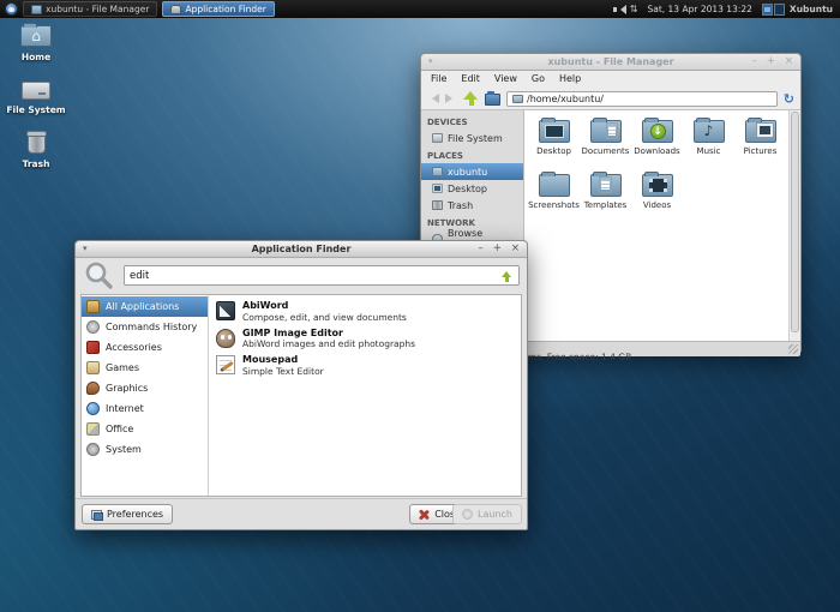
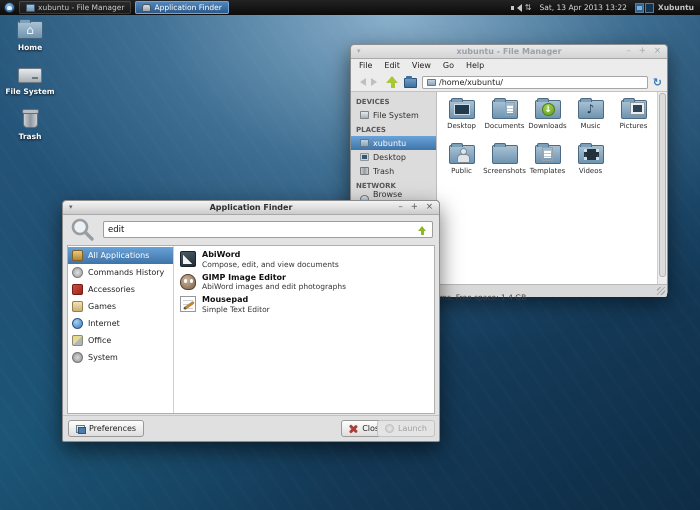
  xubuntu - File Manager
  Application Finder
  ⇅
  Sat, 13 Apr 2013 13:22
  Xubuntu
  Home
  File System
  Trash
  ▾
  xubuntu - File Manager
  –
  +
  ×
  File
  Edit
  View
  Go
  Help
  /home/xubuntu/
  ↻
  DEVICES
  File System
  PLACES
  xubuntu
  Desktop
  Trash
  NETWORK
  Desktop
  Documents
  Downloads
  Music
  Pictures
+ Public
  Screenshots
  Templates
  Videos
  ms, Free space: 1.4 GB
  ▾
  Application Finder
  –
  +
  ×
  edit
  All Applications
  Commands History
  Accessories
  Games
- Graphics
  Internet
  Office
  System
  AbiWord
  Compose, edit, and view documents
  GIMP Image Editor
  AbiWord images and edit photographs
  Mousepad
  Simple Text Editor
  Preferences
  Launch
